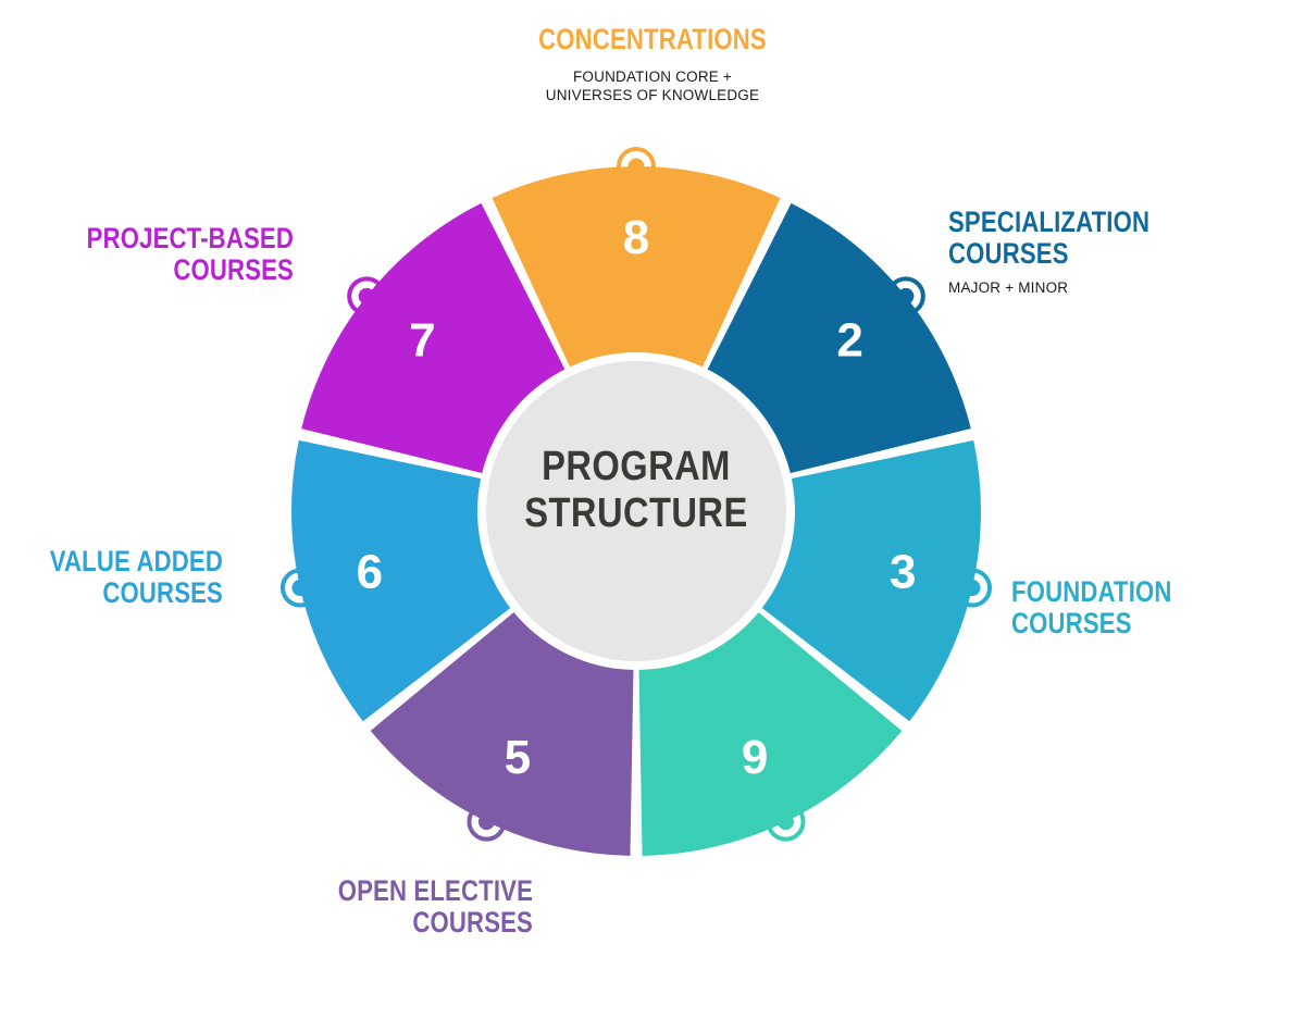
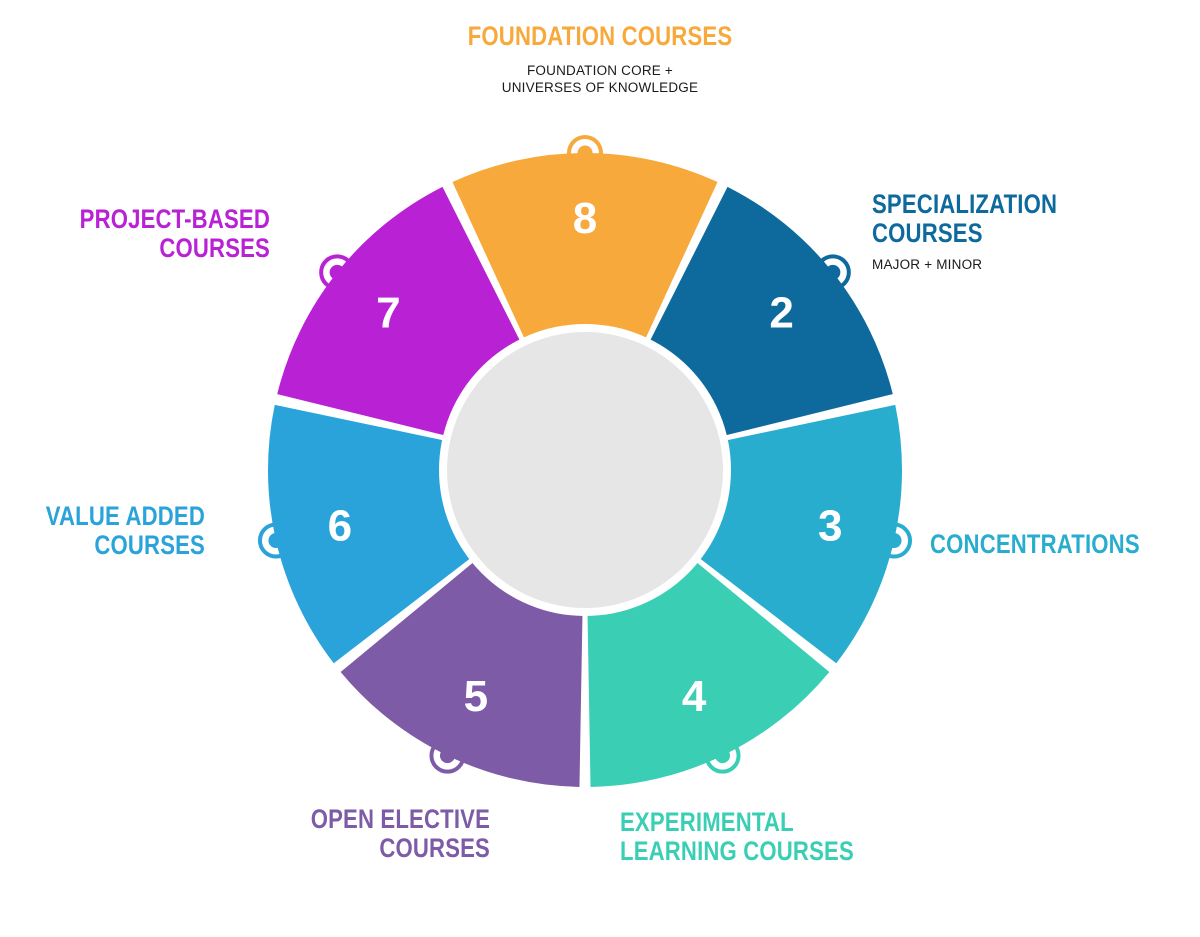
  8
  2
  3
- 9
+ 4
  5
  6
  7
- PROGRAM
- STRUCTURE
- CONCENTRATIONS
+ FOUNDATION COURSES
  FOUNDATION CORE +
  UNIVERSES OF KNOWLEDGE
  SPECIALIZATION
  COURSES
  MAJOR + MINOR
- FOUNDATION COURSES
+ CONCENTRATIONS
+ EXPERIMENTAL
+ LEARNING COURSES
  OPEN ELECTIVE
  COURSES
  VALUE ADDED
  COURSES
  PROJECT-BASED
  COURSES
